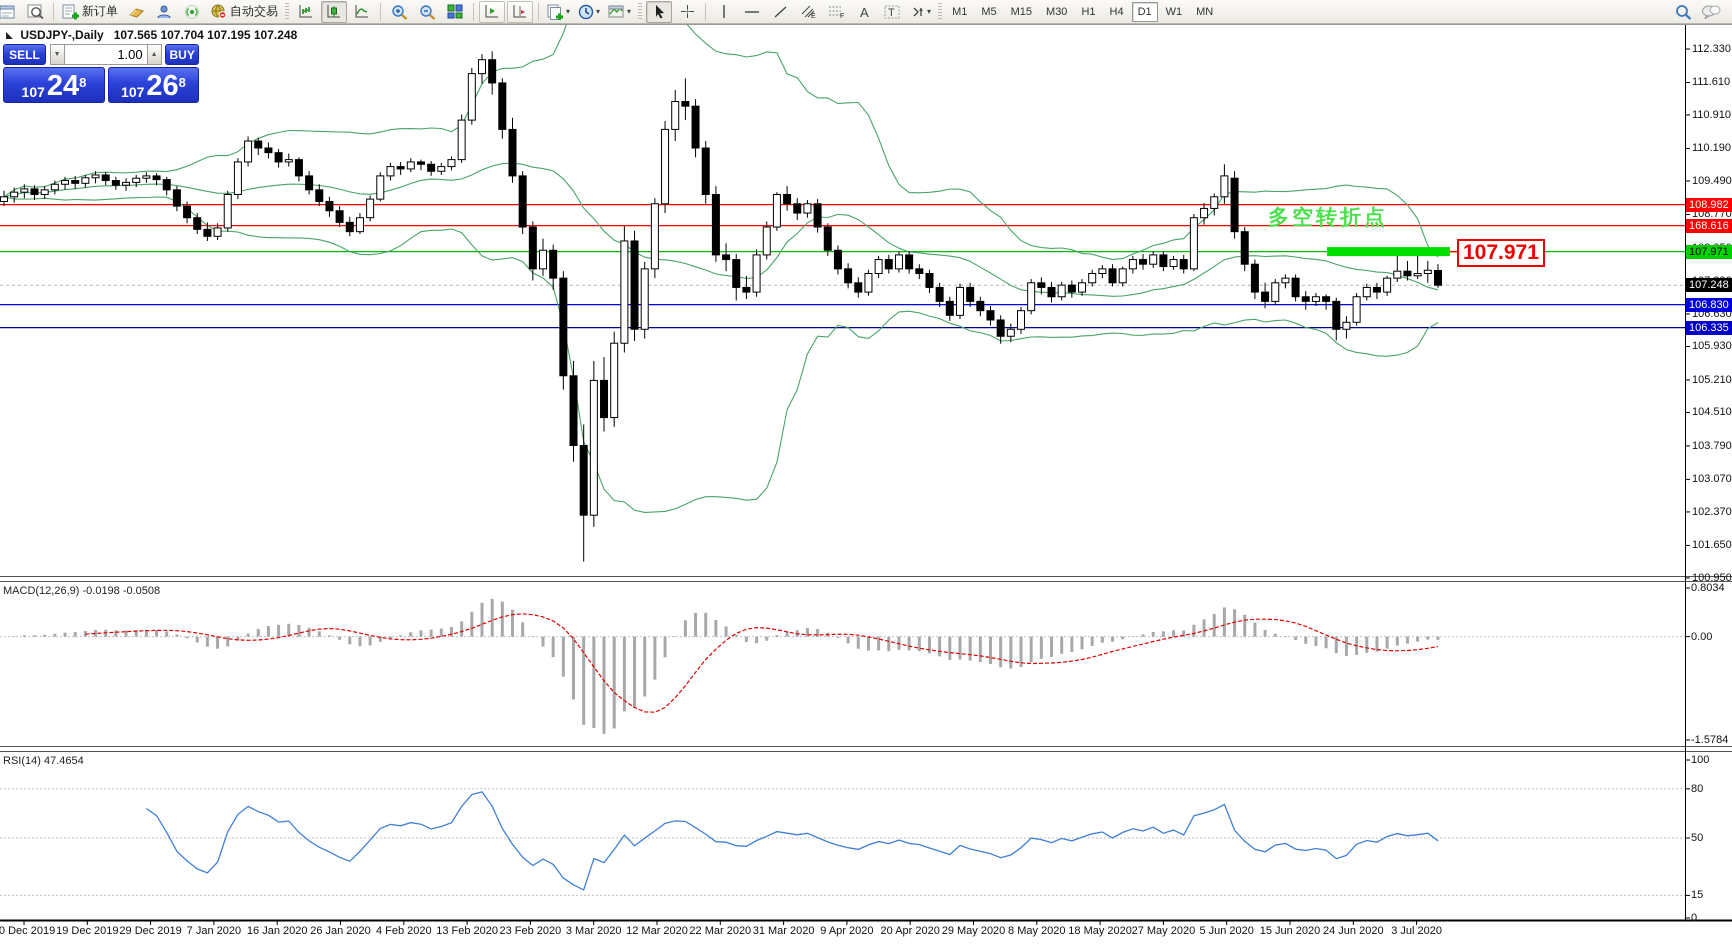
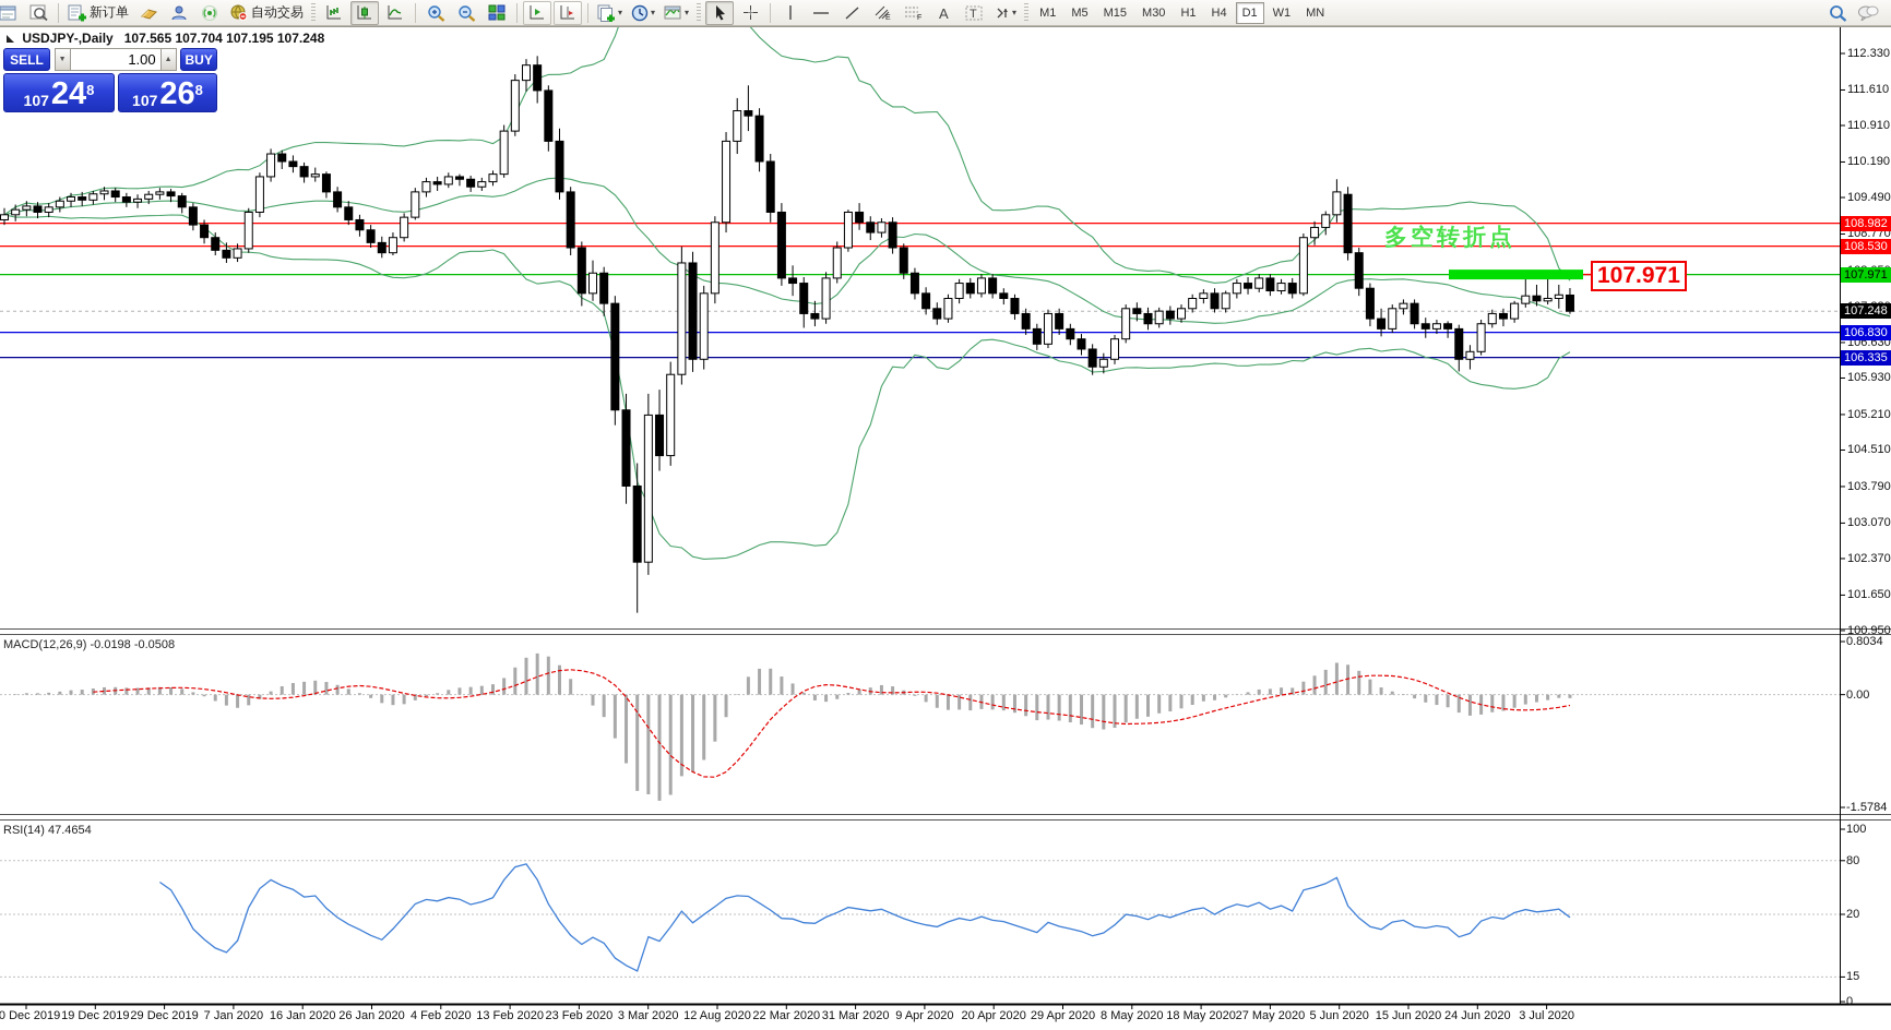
  新订单
  自动交易
  ▾
  ▾
  ▾
  A
  T
  ▾
  M1
  M5
  M15
  M30
  H1
  H4
  D1
  W1
  MN
  USDJPY-,Daily 107.565 107.704 107.195 107.248
  SELL
  1.00
  BUY
  107
  24
  8
  107
  26
  8
  多空转折点
  107.971
  MACD(12,26,9) -0.0198 -0.0508
  RSI(14) 47.4654
  112.330
  111.610
  110.910
  110.190
  109.490
  108.770
  106.630
  105.930
  105.210
  104.510
  103.790
  103.070
  102.370
  101.650
  100.950
  108.982
- 168.616
+ 108.530
  107.971
  106.830
  106.335
  107.248
  0.8034
  0.00
  -1.5784
  100
  80
- 50
+ 20
  15
  0
  0 Dec 2019
  19 Dec 2019
  29 Dec 2019
  7 Jan 2020
  16 Jan 2020
  26 Jan 2020
  4 Feb 2020
  13 Feb 2020
  23 Feb 2020
  3 Mar 2020
- 12 Mar 2020
+ 12 Aug 2020
  22 Mar 2020
  31 Mar 2020
  9 Apr 2020
  20 Apr 2020
- 29 May 2020
+ 29 Apr 2020
  8 May 2020
  18 May 2020
  27 May 2020
  5 Jun 2020
  15 Jun 2020
  24 Jun 2020
  3 Jul 2020
